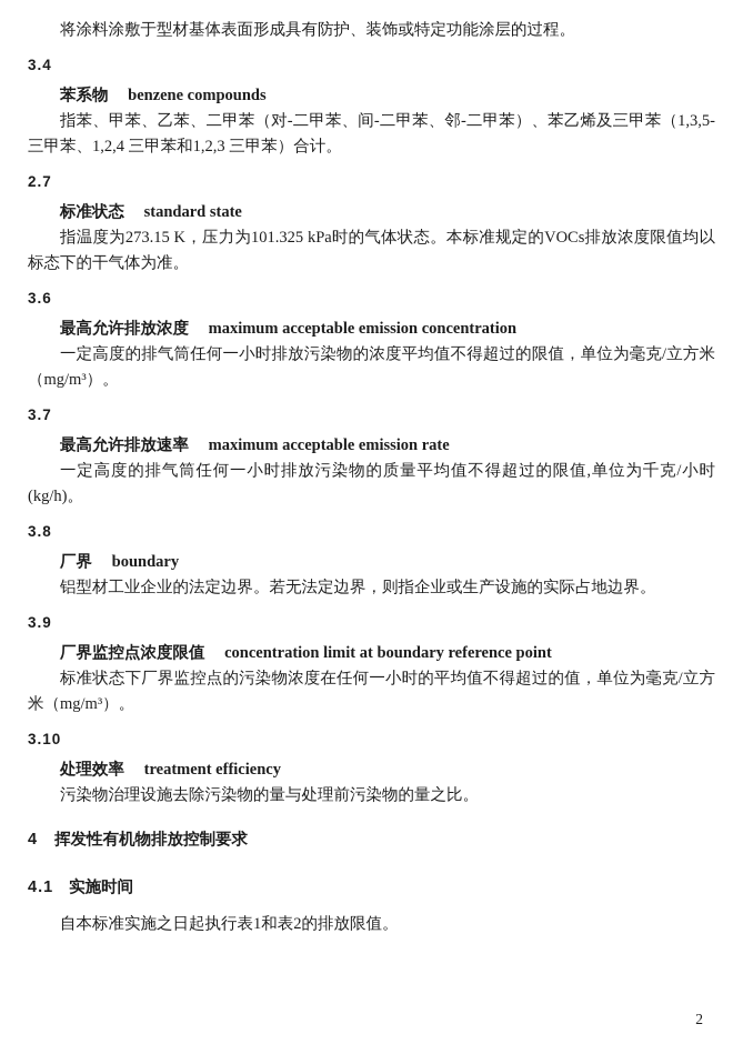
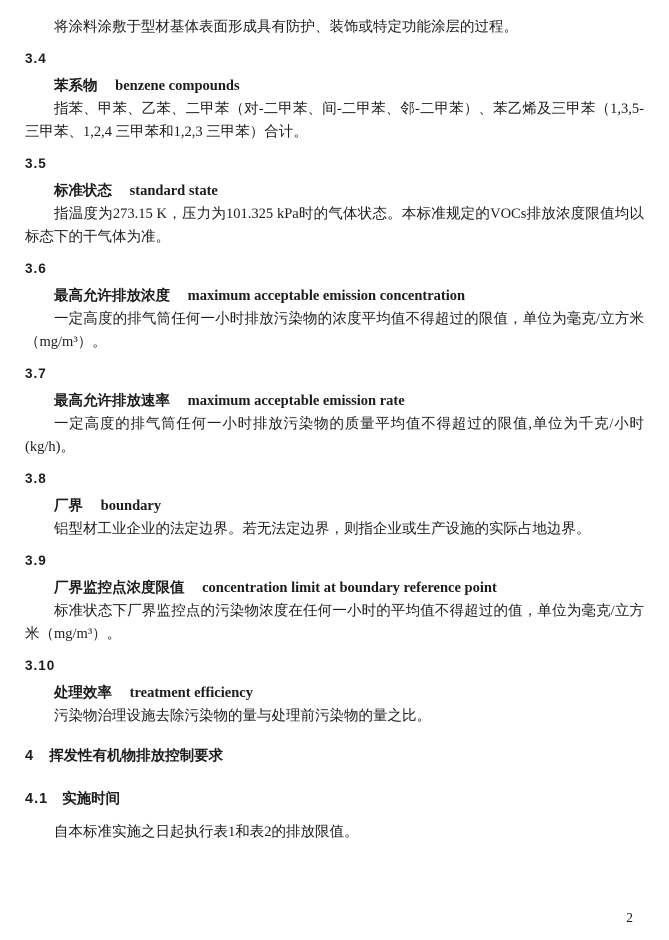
  将涂料涂敷于型材基体表面形成具有防护、装饰或特定功能涂层的过程。
  3.4
  苯系物 benzene compounds
  指苯、甲苯、乙苯、二甲苯（对-二甲苯、间-二甲苯、邻-二甲苯）、苯乙烯及三甲苯（1,3,5-三甲苯、1,2,4 三甲苯和1,2,3 三甲苯）合计。
- 2.7
+ 3.5
  标准状态 standard state
  指温度为273.15 K，压力为101.325 kPa时的气体状态。本标准规定的VOCs排放浓度限值均以标态下的干气体为准。
  3.6
  最高允许排放浓度 maximum acceptable emission concentration
  一定高度的排气筒任何一小时排放污染物的浓度平均值不得超过的限值，单位为毫克/立方米（mg/m³）。
  3.7
  最高允许排放速率 maximum acceptable emission rate
  一定高度的排气筒任何一小时排放污染物的质量平均值不得超过的限值,单位为千克/小时(kg/h)。
  3.8
  厂界 boundary
  铝型材工业企业的法定边界。若无法定边界，则指企业或生产设施的实际占地边界。
  3.9
  厂界监控点浓度限值 concentration limit at boundary reference point
  标准状态下厂界监控点的污染物浓度在任何一小时的平均值不得超过的值，单位为毫克/立方米（mg/m³）。
  3.10
  处理效率 treatment efficiency
  污染物治理设施去除污染物的量与处理前污染物的量之比。
  4 挥发性有机物排放控制要求
  4.1 实施时间
  自本标准实施之日起执行表1和表2的排放限值。
  2
